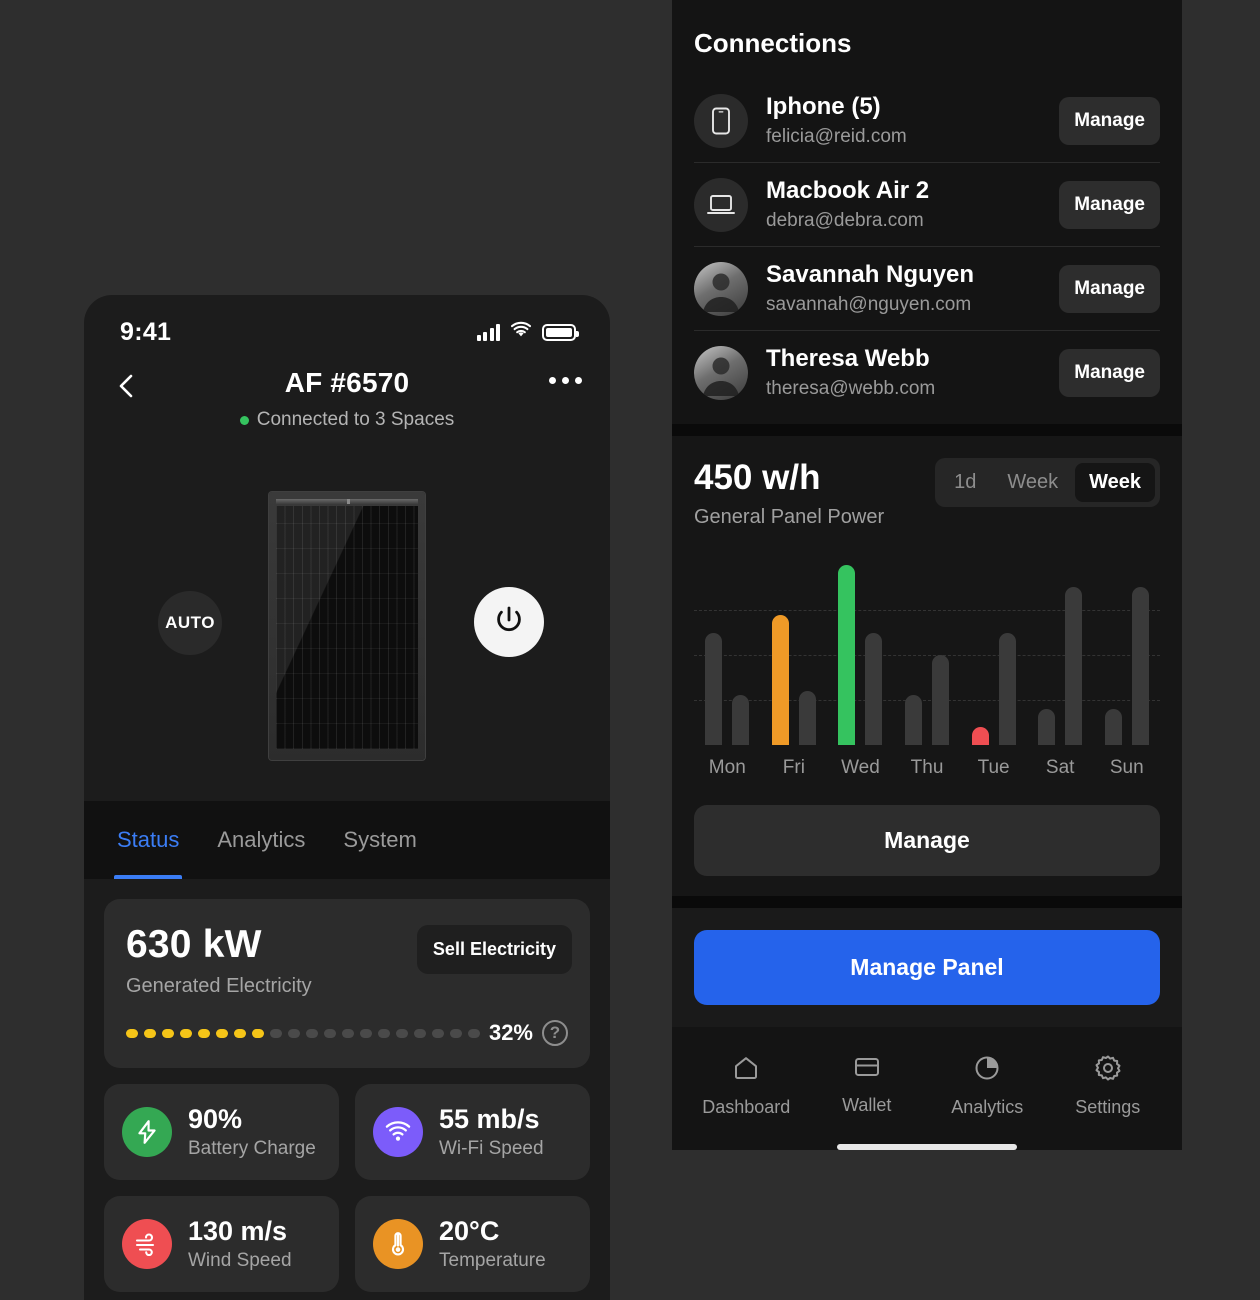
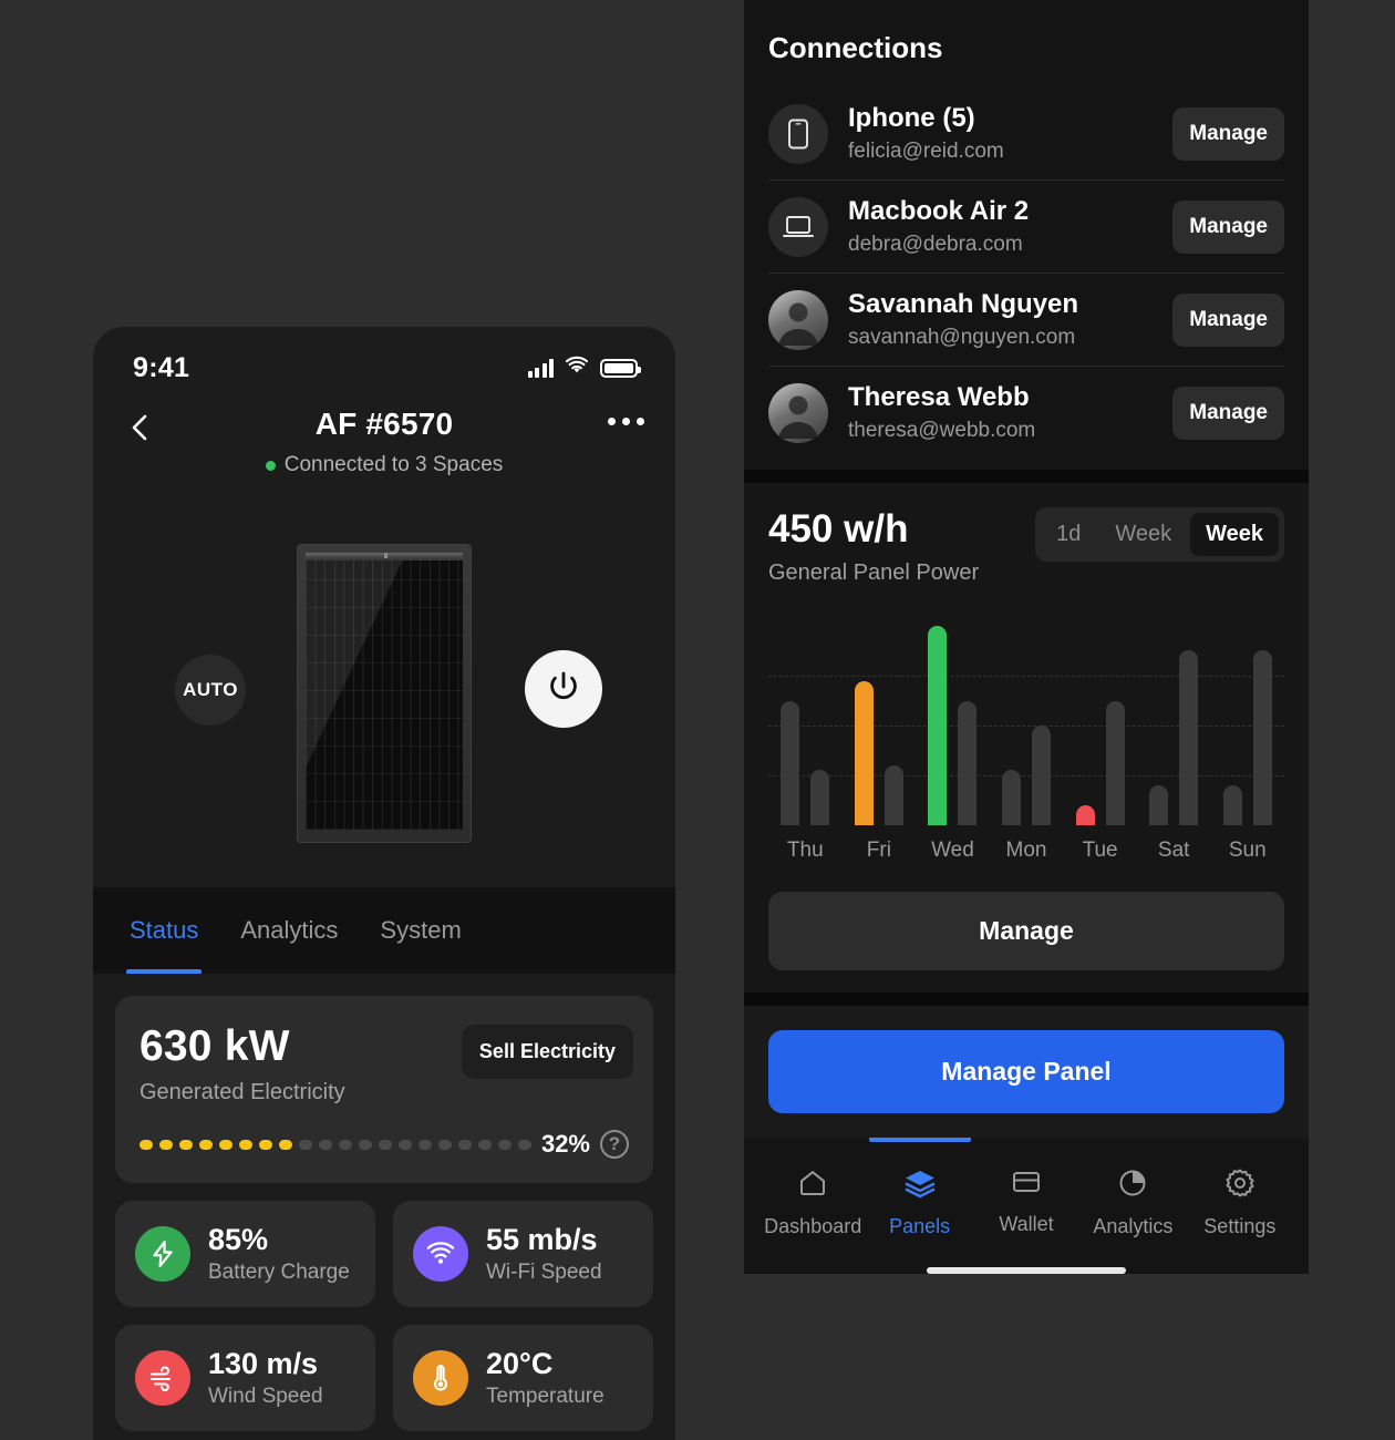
  9:41
  AF #6570
  Connected to 3 Spaces
  AUTO
  Status
  Analytics
  System
  630 kW
  Generated Electricity
  Sell Electricity
  32%
  ?
- 90%
+ 85%
  Battery Charge
  55 mb/s
  Wi-Fi Speed
  130 m/s
  Wind Speed
  20°C
  Temperature
  Connections
  Iphone (5)
  felicia@reid.com
  Manage
  Macbook Air 2
  debra@debra.com
  Manage
  Savannah Nguyen
  savannah@nguyen.com
  Manage
  Theresa Webb
  theresa@webb.com
  Manage
  450 w/h
  General Panel Power
  1d
  Week
  Week
- Mon
+ Thu
  Fri
  Wed
- Thu
+ Mon
  Tue
  Sat
  Sun
  Manage
  Manage Panel
  Dashboard
+ Panels
  Wallet
  Analytics
  Settings
